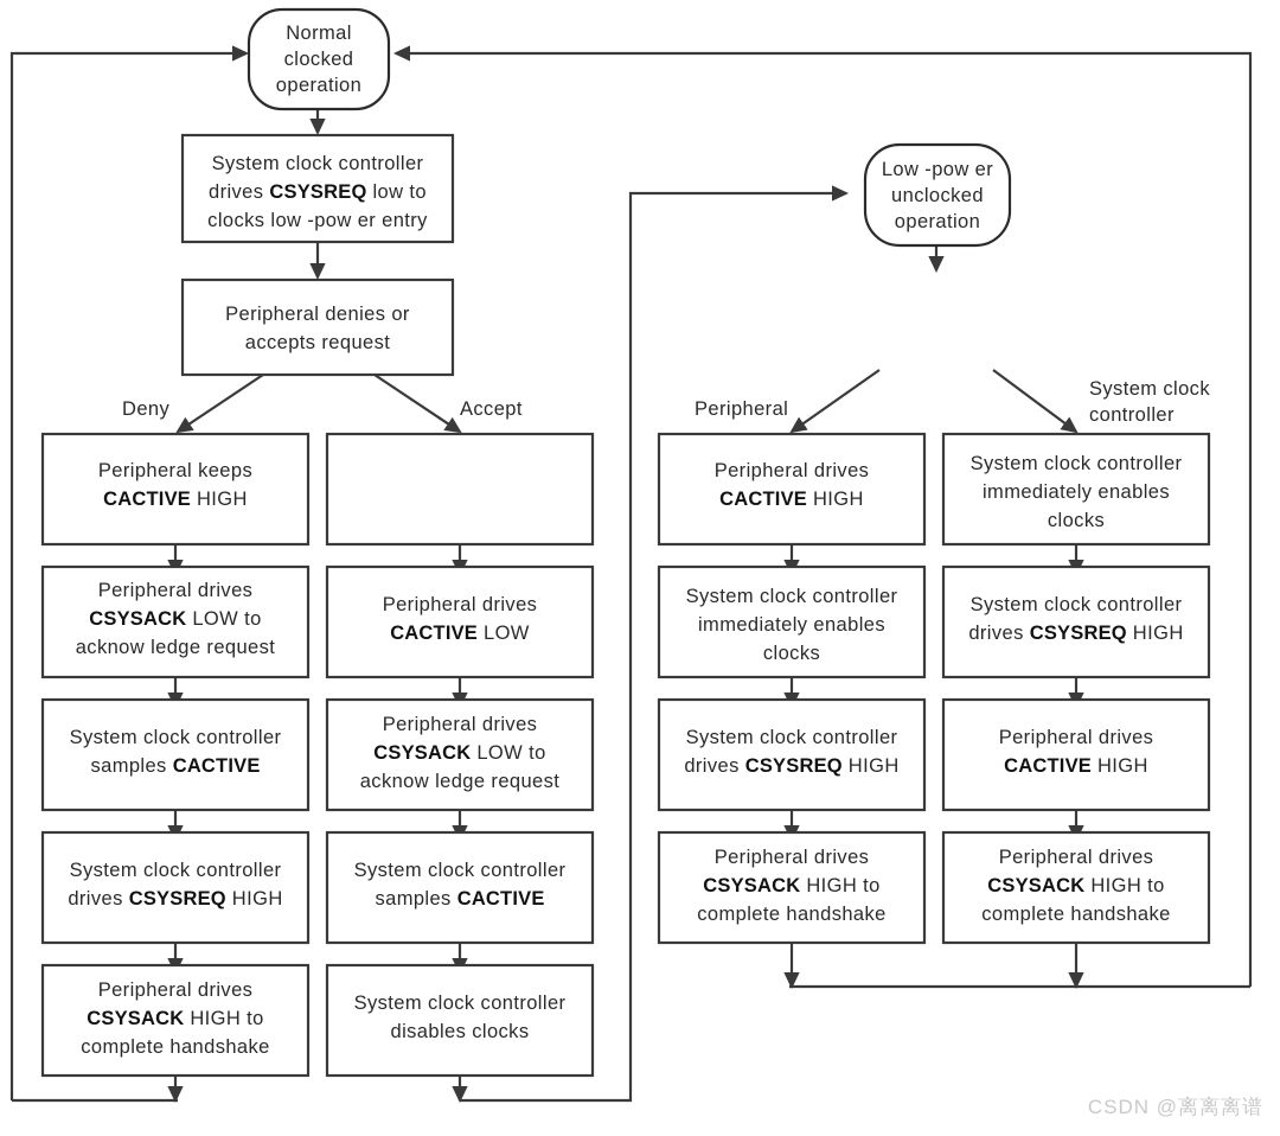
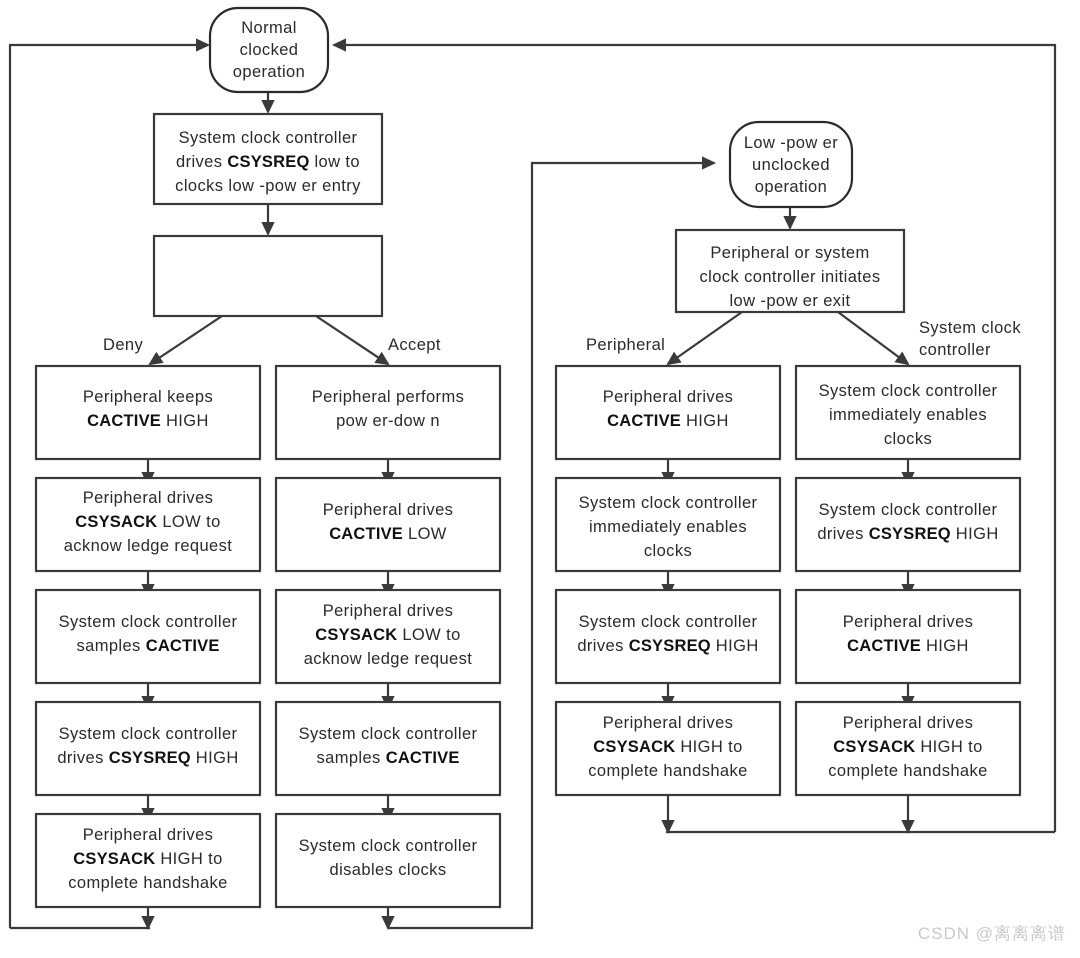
  Normal
  clocked
  operation
  Low -pow er
  unclocked
  operation
  System clock controller
  drives CSYSREQ low to
  clocks low -pow er entry
- Peripheral denies or
- accepts request
  Peripheral keeps
  CACTIVE HIGH
  Peripheral drives
  CSYSACK LOW to
  acknow ledge request
  System clock controller
  samples CACTIVE
  System clock controller
  drives CSYSREQ HIGH
  Peripheral drives
  CSYSACK HIGH to
  complete handshake
+ Peripheral performs
+ pow er-dow n
  Peripheral drives
  CACTIVE LOW
  Peripheral drives
  CSYSACK LOW to
  acknow ledge request
  System clock controller
  samples CACTIVE
  System clock controller
  disables clocks
+ Peripheral or system
+ clock controller initiates
+ low -pow er exit
  Peripheral drives
  CACTIVE HIGH
  System clock controller
  immediately enables
  clocks
  System clock controller
  drives CSYSREQ HIGH
  Peripheral drives
  CSYSACK HIGH to
  complete handshake
  System clock controller
  immediately enables
  clocks
  System clock controller
  drives CSYSREQ HIGH
  Peripheral drives
  CACTIVE HIGH
  Peripheral drives
  CSYSACK HIGH to
  complete handshake
  Deny
  Accept
  Peripheral
  System clock
  controller
  CSDN @离离离谱
